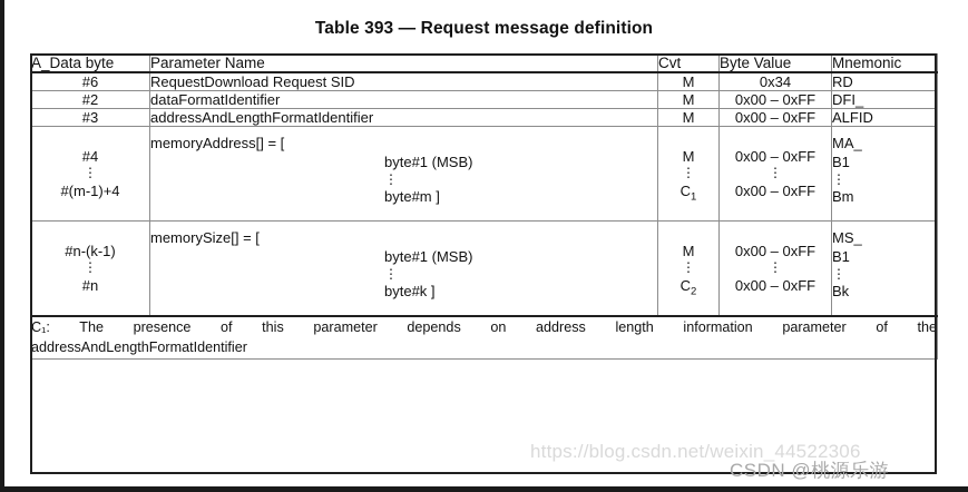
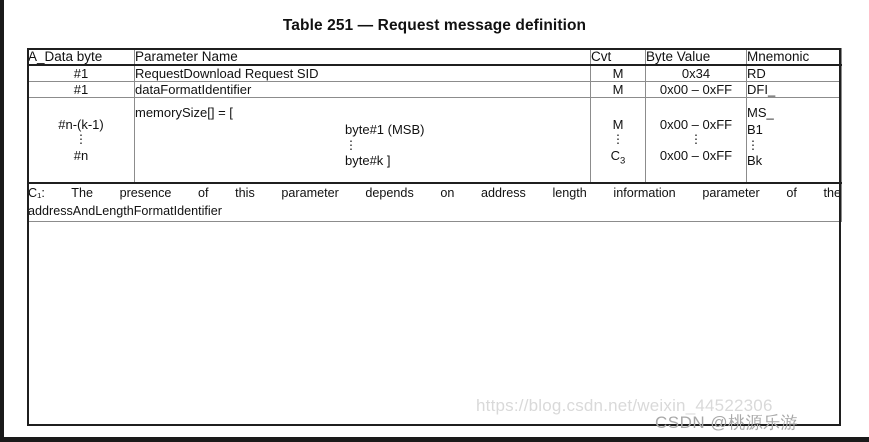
- Table 393 — Request message definition
+ Table 251 — Request message definition
  A_Data byte	Parameter Name	Cvt	Byte Value	Mnemonic
- #6	RequestDownload Request SID	M	0x34	RD
+ #1	RequestDownload Request SID	M	0x34	RD
- #2	dataFormatIdentifier	M	0x00 – 0xFF	DFI_
+ #1	dataFormatIdentifier	M	0x00 – 0xFF	DFI_
- #3	addressAndLengthFormatIdentifier	M	0x00 – 0xFF	ALFID
- #4 ⋮ #(m-1)+4	memoryAddress[] = [ byte#1 (MSB) ⋮ byte#m ]	M ⋮ C1	0x00 – 0xFF ⋮ 0x00 – 0xFF	MA_ B1 ⋮ Bm
- #n-(k-1) ⋮ #n	memorySize[] = [ byte#1 (MSB) ⋮ byte#k ]	M ⋮ C2	0x00 – 0xFF ⋮ 0x00 – 0xFF	MS_ B1 ⋮ Bk
+ #n-(k-1) ⋮ #n	memorySize[] = [ byte#1 (MSB) ⋮ byte#k ]	M ⋮ C3	0x00 – 0xFF ⋮ 0x00 – 0xFF	MS_ B1 ⋮ Bk
  C₁: The presence of this parameter depends on address length information parameter of the addressAndLengthFormatIdentifier
  https://blog.csdn.net/weixin_44522306
  CSDN @桃源乐游
